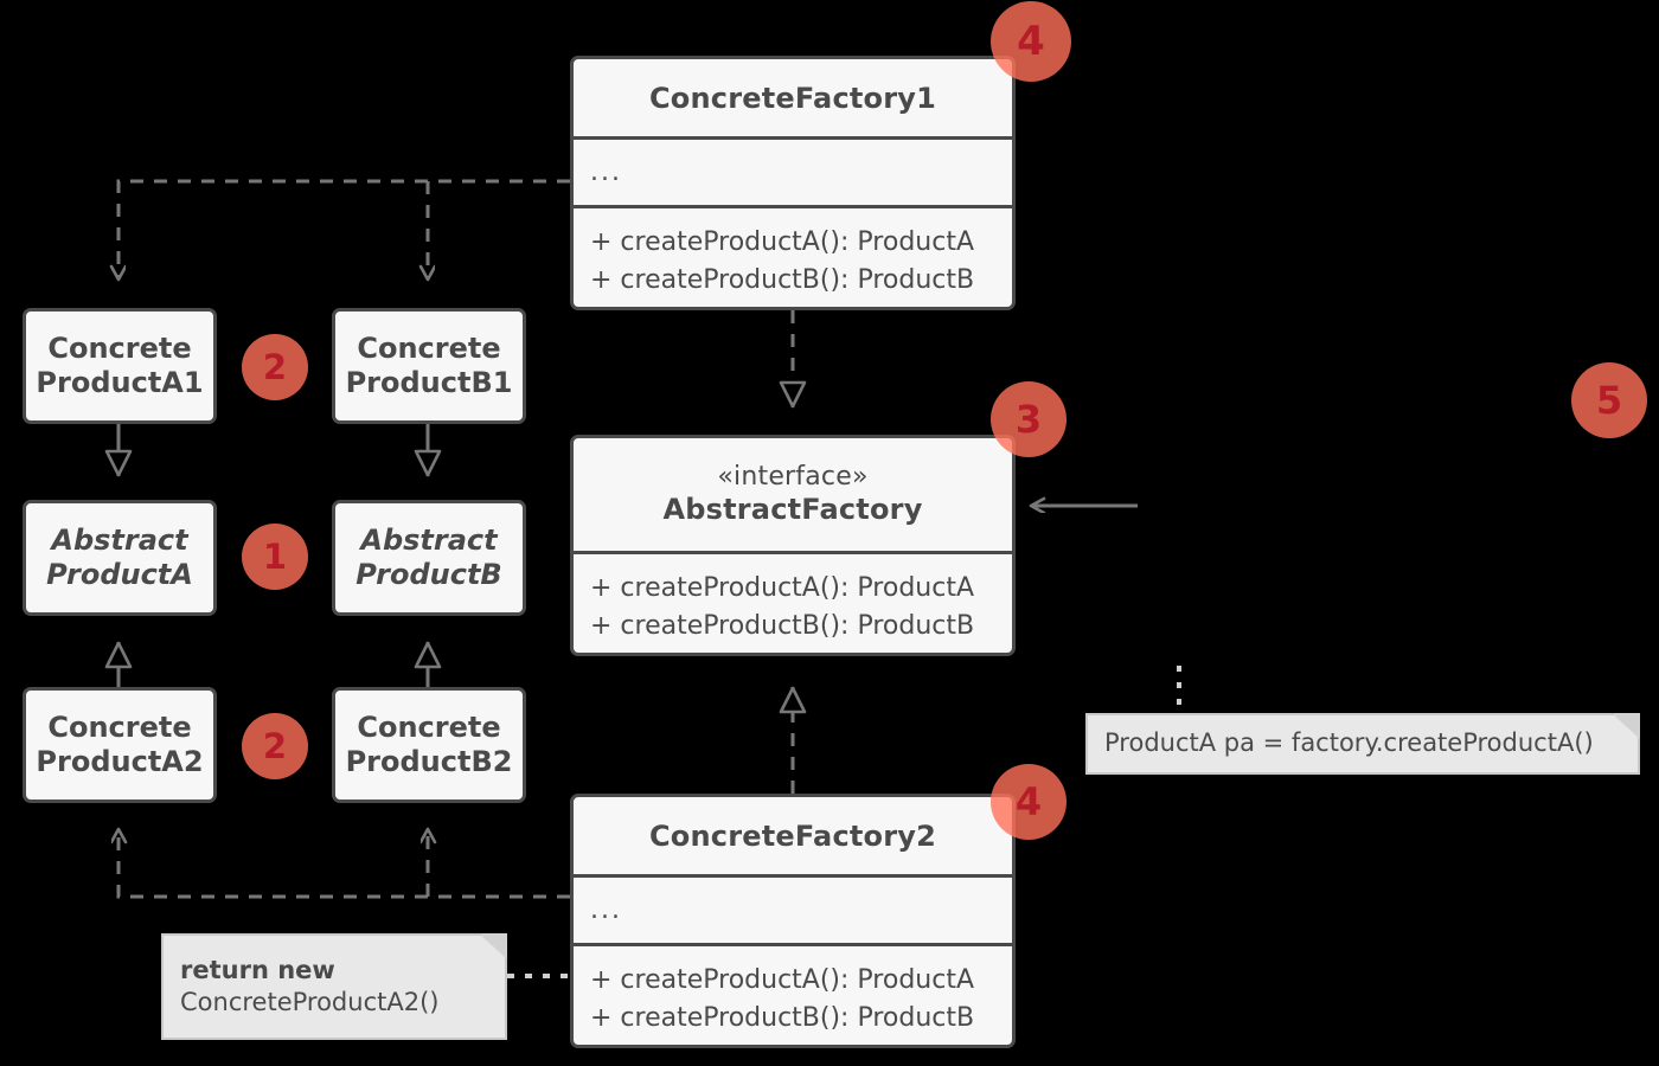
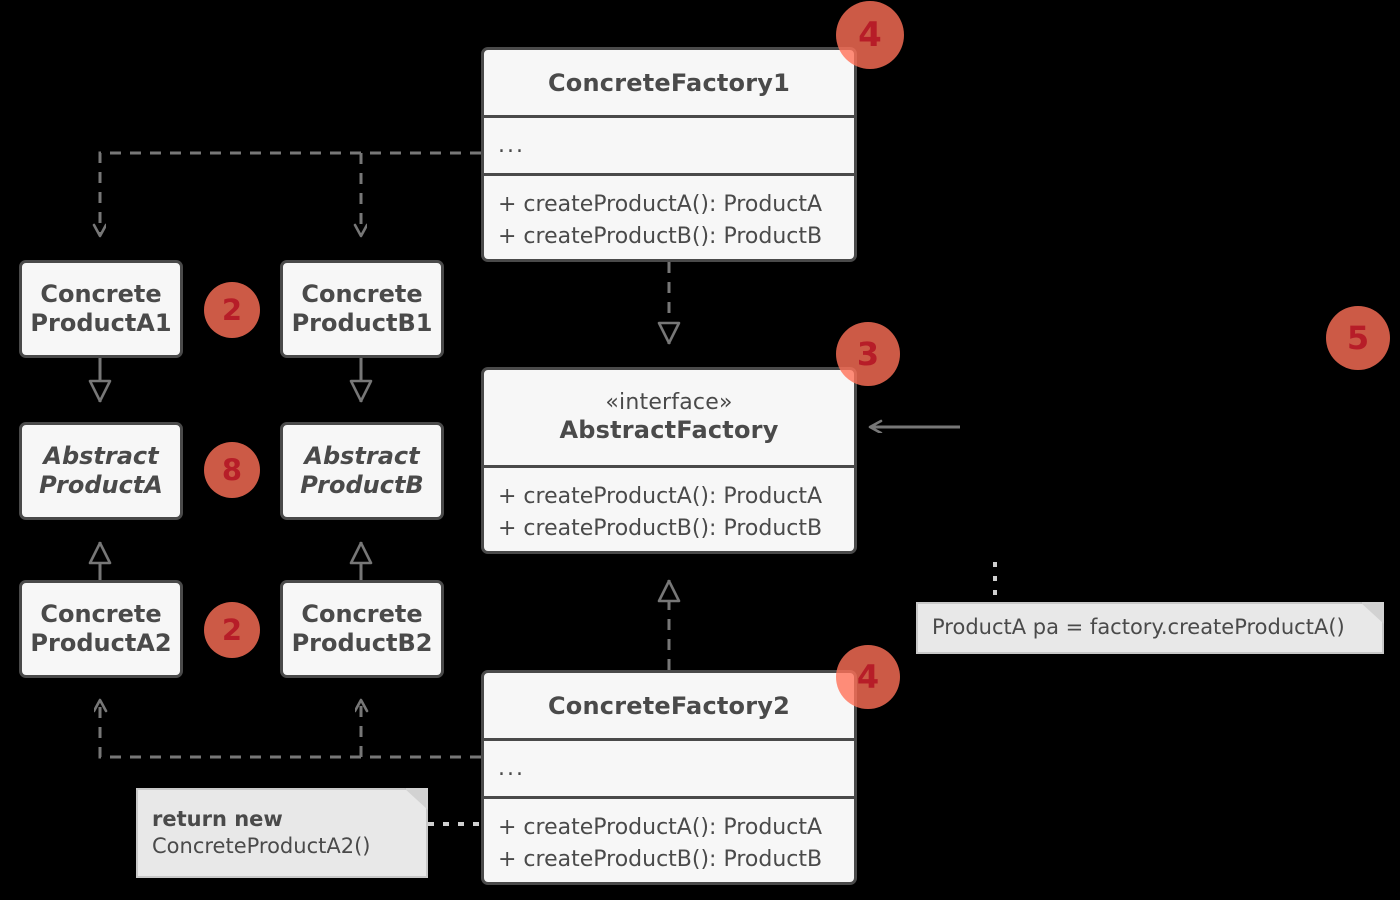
  ConcreteFactory1
  ...
  + createProductA(): ProductA
  + createProductB(): ProductB
  «interface»
  AbstractFactory
  + createProductA(): ProductA
  + createProductB(): ProductB
  ConcreteFactory2
  ...
  + createProductA(): ProductA
  + createProductB(): ProductB
  Concrete
  ProductA1
  Concrete
  ProductB1
  Abstract
  ProductA
  Abstract
  ProductB
  Concrete
  ProductA2
  Concrete
  ProductB2
  ProductA pa = factory.createProductA()
  return new
  ConcreteProductA2()
  4
  2
- 1
+ 8
  2
  3
  4
  5
